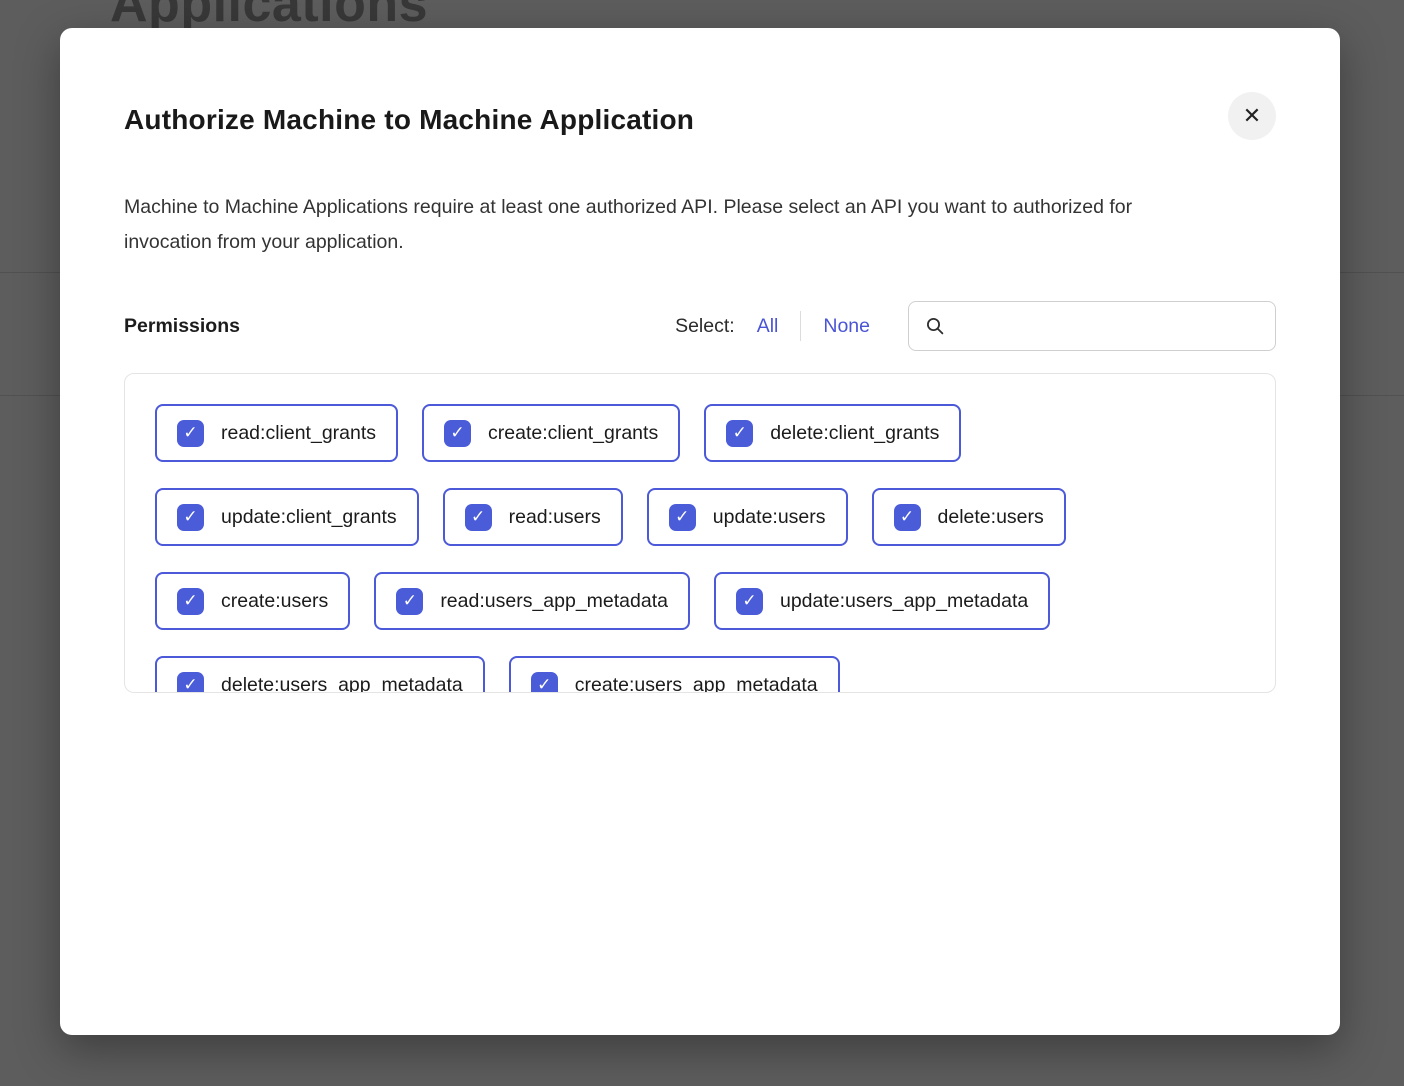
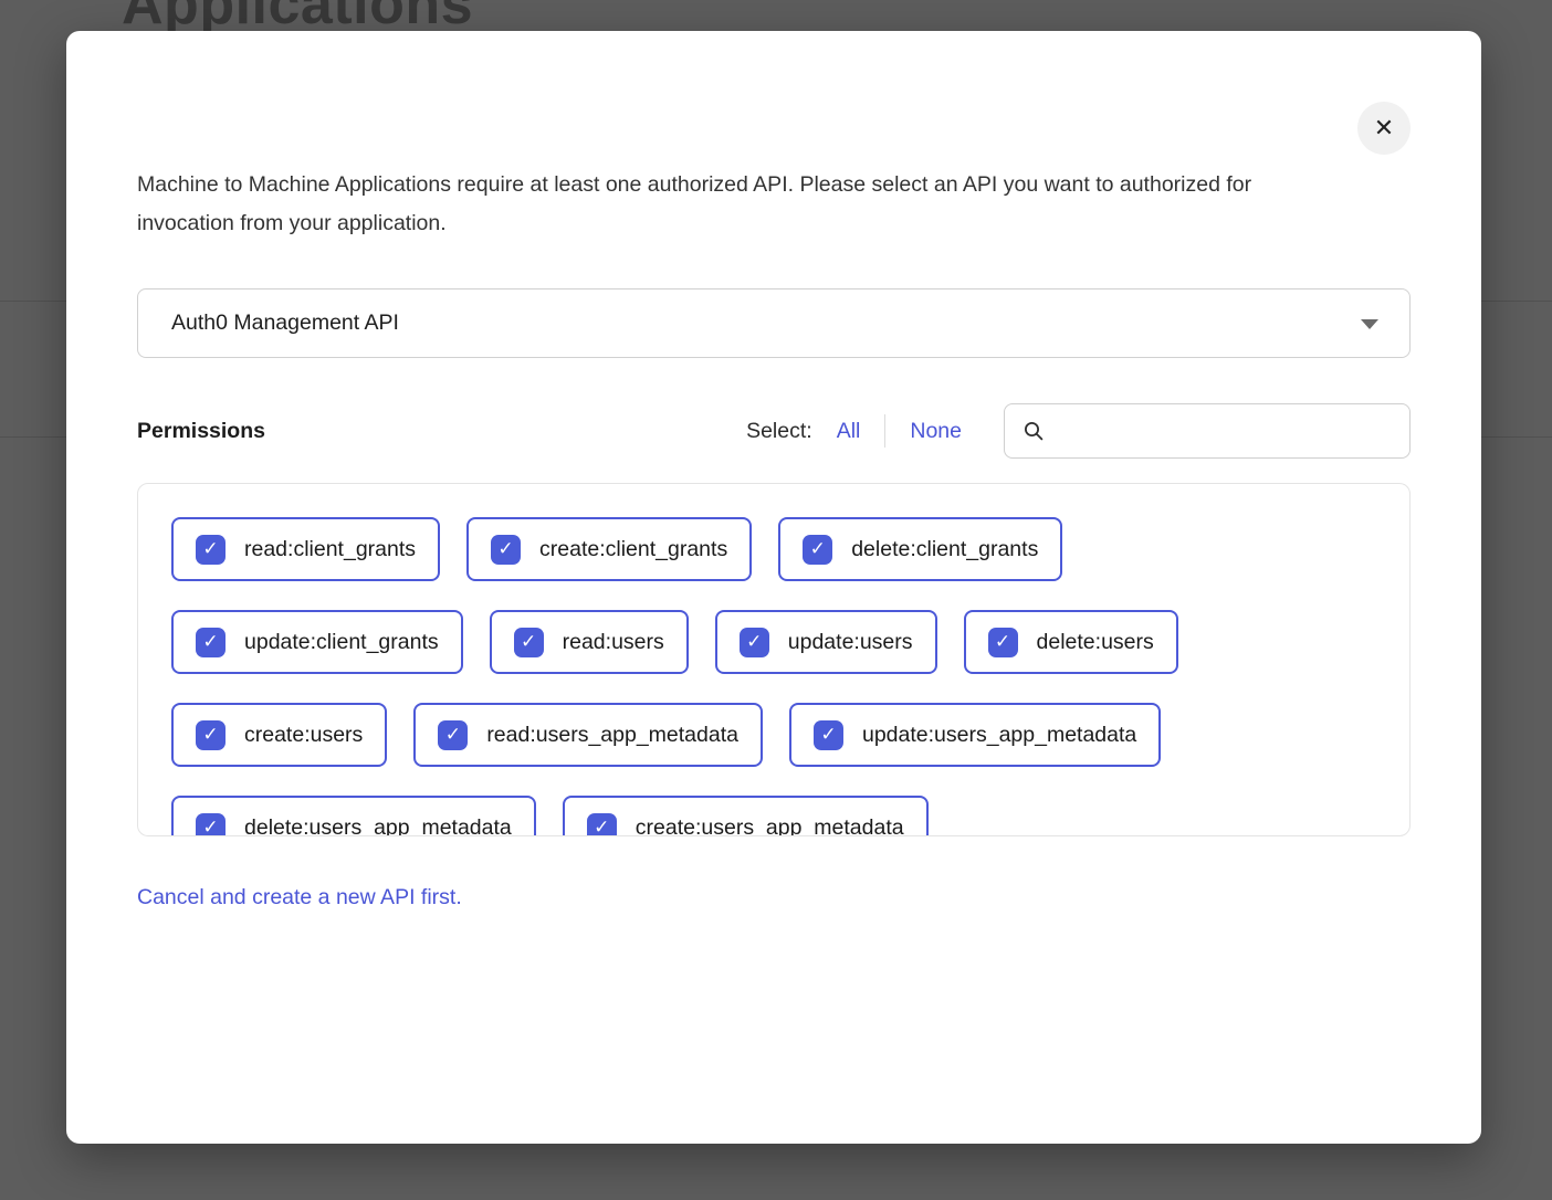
  Applications
- Authorize Machine to Machine Application
  ✕
  Machine to Machine Applications require at least one authorized API. Please select an API you want to authorized for invocation from your application.
+ Auth0 Management API
  Permissions
  Select:
  All
  None
  ✓
  read:client_grants
  ✓
  create:client_grants
  ✓
  delete:client_grants
  ✓
  update:client_grants
  ✓
  read:users
  ✓
  update:users
  ✓
  delete:users
  ✓
  create:users
  ✓
  read:users_app_metadata
  ✓
  update:users_app_metadata
  ✓
  delete:users_app_metadata
  ✓
  create:users_app_metadata
+ Cancel and create a new API first.
